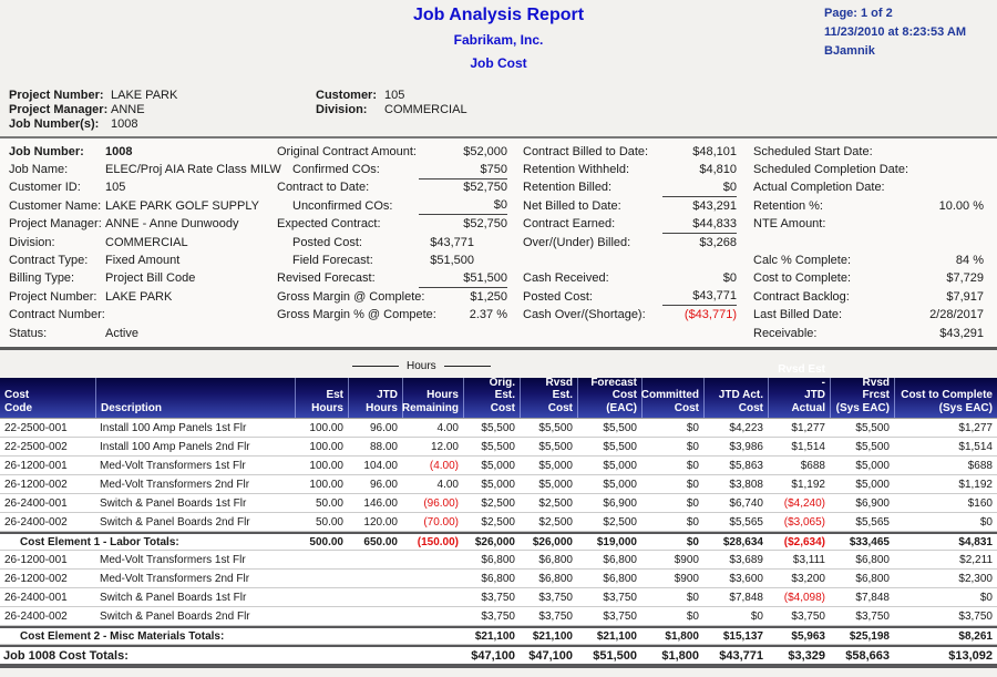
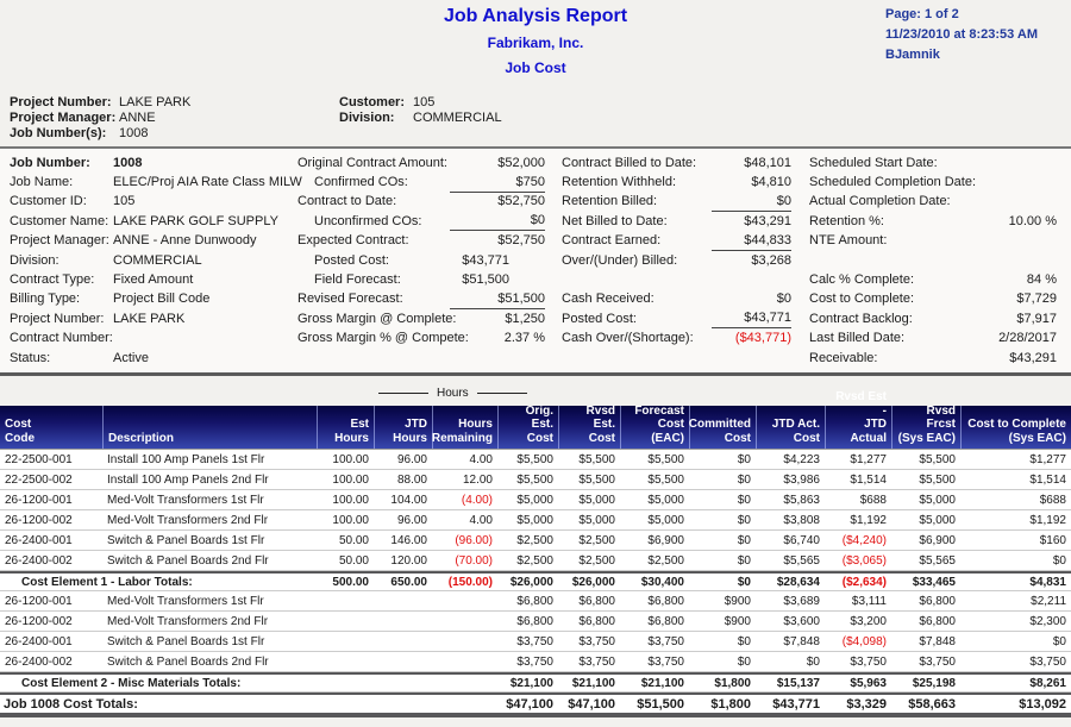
  Job Analysis Report
  Fabrikam, Inc.
  Job Cost
  Page: 1 of 2
  11/23/2010 at 8:23:53 AM
  BJamnik
  Project Number: LAKE PARK Customer: 105
  Project Manager: ANNE Division: COMMERCIAL
  Job Number(s): 1008
  Job Number:
  1008
  Original Contract Amount:
  $52,000
  Contract Billed to Date:
  $48,101
  Scheduled Start Date:
  Job Name:
  ELEC/Proj AIA Rate Class MILW
  Confirmed COs:
  $750
  Retention Withheld:
  $4,810
  Scheduled Completion Date:
  Customer ID:
  105
  Contract to Date:
  $52,750
  Retention Billed:
  $0
  Actual Completion Date:
  Customer Name:
  LAKE PARK GOLF SUPPLY
  Unconfirmed COs:
  $0
  Net Billed to Date:
  $43,291
  Retention %:
  10.00 %
  Project Manager:
  ANNE - Anne Dunwoody
  Expected Contract:
  $52,750
  Contract Earned:
  $44,833
  NTE Amount:
  Division:
  COMMERCIAL
  Posted Cost:
  $43,771
  Over/(Under) Billed:
  $3,268
  Contract Type:
  Fixed Amount
  Field Forecast:
  $51,500
  Calc % Complete:
  84 %
  Billing Type:
  Project Bill Code
  Revised Forecast:
  $51,500
  Cash Received:
  $0
  Cost to Complete:
  $7,729
  Project Number:
  LAKE PARK
  Gross Margin @ Complete
  $1,250
  Posted Cost:
  $43,771
  Contract Backlog:
  $7,917
  Contract Number:
  Gross Margin % @ Comp
  2.37 %
  Cash Over/(Shortage):
  ($43,771)
  Last Billed Date:
  2/28/2017
  Status:
  Active
  Receivable:
  $43,291
  Hours
  Cost
  Code
  Description
  Est
  Hours
  JTD
  Hours
  Hours
  Remaining
  Orig. Est.
  Cost
  Rvsd Est.
  Cost
  Forecast
  Cost (EAC)
  Committed
  Cost
  JTD Act.
  Cost
  JTD Actual
  Rvsd Frcst
  (Sys EAC)
  Cost to Complete
  (Sys EAC)
  22-2500-001
  Install 100 Amp Panels 1st Flr
  100.00
  96.00
  4.00
  $5,500
  $5,500
  $5,500
  $0
  $4,223
  $1,277
  $5,500
  $1,277
  22-2500-002
  Install 100 Amp Panels 2nd Flr
  100.00
  88.00
  12.00
  $5,500
  $5,500
  $5,500
  $0
  $3,986
  $1,514
  $5,500
  $1,514
  26-1200-001
  Med-Volt Transformers 1st Flr
  100.00
  104.00
  (4.00)
  $5,000
  $5,000
  $5,000
  $0
  $5,863
  $688
  $5,000
  $688
  26-1200-002
  Med-Volt Transformers 2nd Flr
  100.00
  96.00
  4.00
  $5,000
  $5,000
  $5,000
  $0
  $3,808
  $1,192
  $5,000
  $1,192
  26-2400-001
  Switch & Panel Boards 1st Flr
  50.00
  146.00
  (96.00)
  $2,500
  $2,500
  $6,900
  $0
  $6,740
  ($4,240)
  $6,900
  $160
  26-2400-002
  Switch & Panel Boards 2nd Flr
  50.00
  120.00
  (70.00)
  $2,500
  $2,500
  $2,500
  $0
  $5,565
  ($3,065)
  $5,565
  $0
  Cost Element 1 - Labor Totals:
  500.00
  650.00
  (150.00)
  $26,000
  $26,000
- $19,000
+ $30,400
  $0
  $28,634
  ($2,634)
  $33,465
  $4,831
  26-1200-001
  Med-Volt Transformers 1st Flr
  $6,800
  $6,800
  $6,800
  $900
  $3,689
  $3,111
  $6,800
  $2,211
  26-1200-002
  Med-Volt Transformers 2nd Flr
  $6,800
  $6,800
  $6,800
  $900
  $3,600
  $3,200
  $6,800
  $2,300
  26-2400-001
  Switch & Panel Boards 1st Flr
  $3,750
  $3,750
  $3,750
  $0
  $7,848
  ($4,098)
  $7,848
  $0
  26-2400-002
  Switch & Panel Boards 2nd Flr
  $3,750
  $3,750
  $3,750
  $0
  $0
  $3,750
  $3,750
  $3,750
  Cost Element 2 - Misc Materials Totals:
  $21,100
  $21,100
  $21,100
  $1,800
  $15,137
  $5,963
  $25,198
  $8,261
  Job 1008 Cost Totals:
  $47,100
  $47,100
  $51,500
  $1,800
  $43,771
  $3,329
  $58,663
  $13,092
